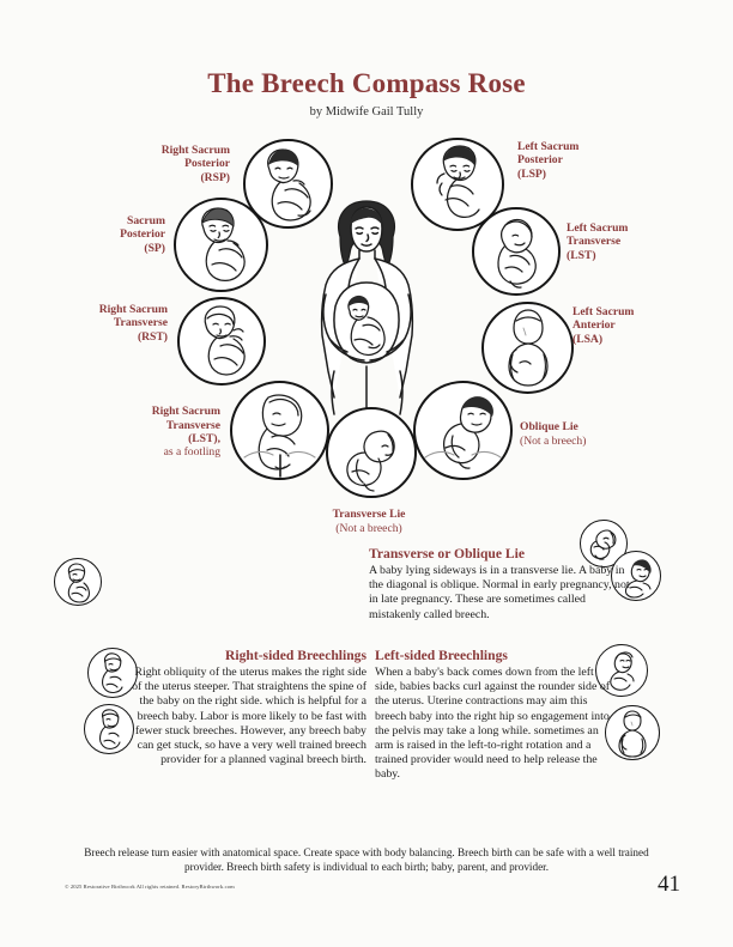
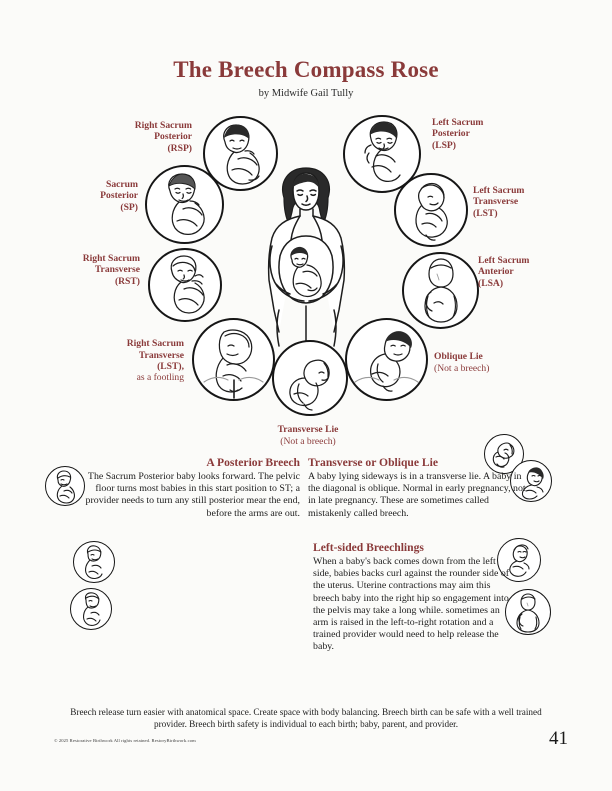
  The Breech Compass Rose
  by Midwife Gail Tully
  Right Sacrum
  Posterior
  (RSP)
  Sacrum
  Posterior
  (SP)
  Right Sacrum
  Transverse
  (RST)
  Right Sacrum
  Transverse
  (LST),
  as a footling
  Transverse Lie
  (Not a breech)
  Oblique Lie
  (Not a breech)
  Left Sacrum
  Posterior
  (LSP)
  Left Sacrum
  Transverse
  (LST)
  Left Sacrum
  Anterior
  (LSA)
+ A Posterior Breech
+ The Sacrum Posterior baby looks forward. The pelvic floor turns most babies in this start position to ST; a provider needs to turn any still posterior mear the end, before the arms are out.
  Transverse or Oblique Lie
  A baby lying sideways is in a transverse lie. A baby in the diagonal is oblique. Normal in early pregnancy, not in late pregnancy. These are sometimes called mistakenly called breech.
- Right-sided Breechlings
- Right obliquity of the uterus makes the right side of the uterus steeper. That straightens the spine of the baby on the right side. which is helpful for a breech baby. Labor is more likely to be fast with fewer stuck breeches. However, any breech baby can get stuck, so have a very well trained breech provider for a planned vaginal breech birth.
  Left-sided Breechlings
  When a baby's back comes down from the left side, babies backs curl against the rounder side of the uterus. Uterine contractions may aim this breech baby into the right hip so engagement into the pelvis may take a long while. sometimes an arm is raised in the left-to-right rotation and a trained provider would need to help release the baby.
  Breech release turn easier with anatomical space. Create space with body balancing. Breech birth can be safe with a well trained provider. Breech birth safety is individual to each birth; baby, parent, and provider.
  41
